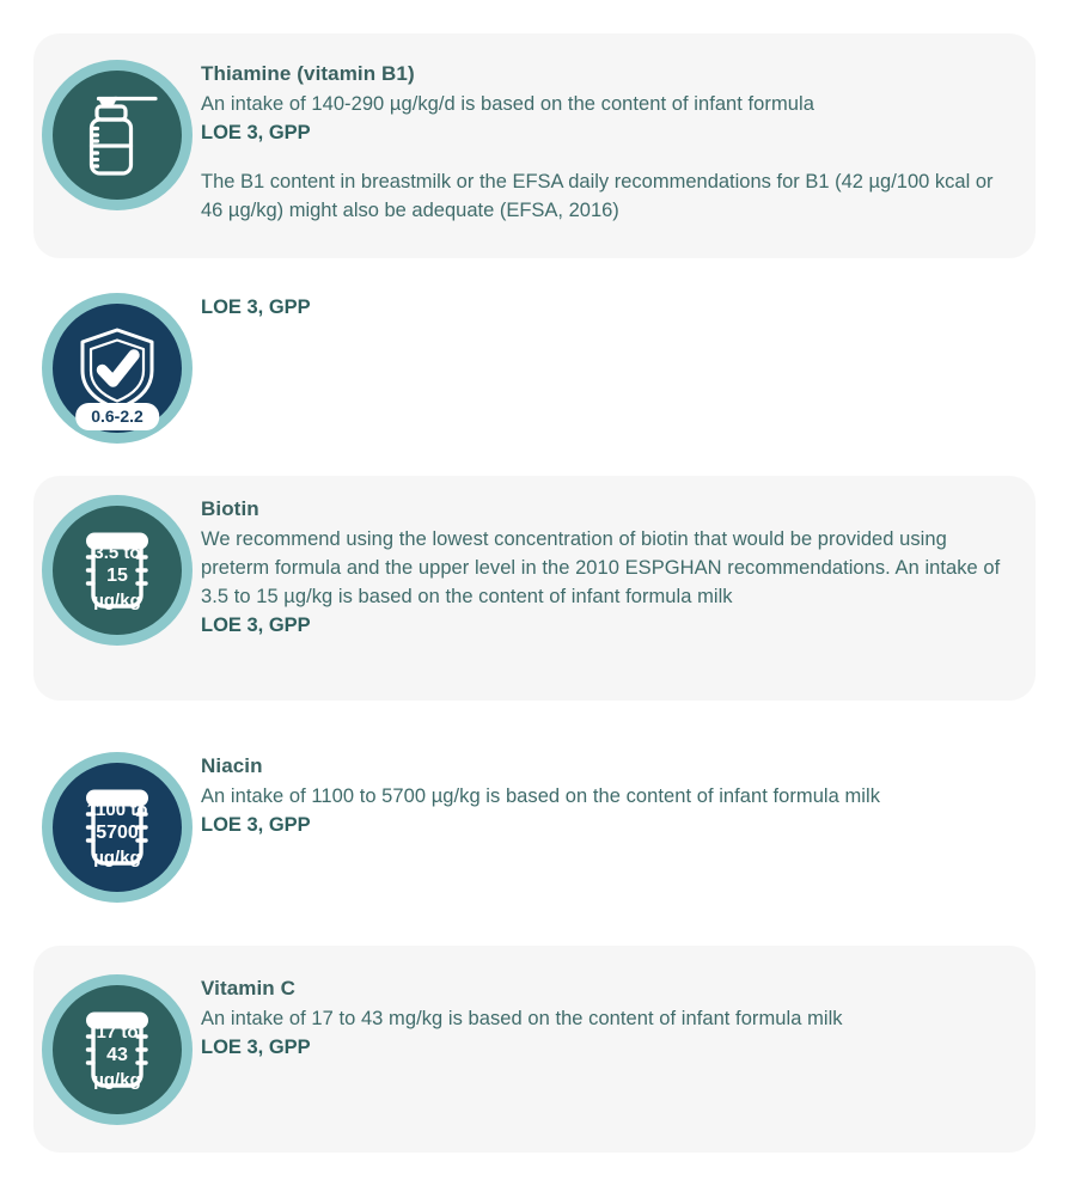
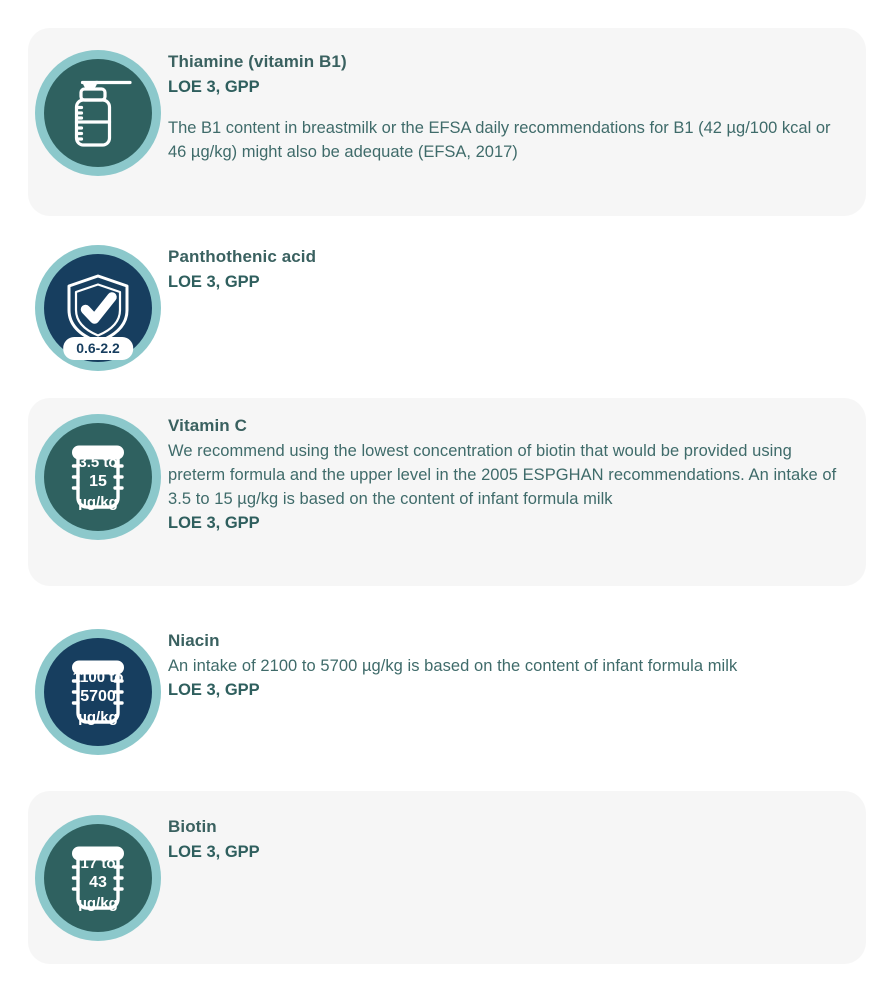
  Thiamine (vitamin B1)
- An intake of 140-290 µg/kg/d is based on the content of infant formula
  LOE 3, GPP
- The B1 content in breastmilk or the EFSA daily recommendations for B1 (42 µg/100 kcal or 46 µg/kg) might also be adequate (EFSA, 2016)
+ The B1 content in breastmilk or the EFSA daily recommendations for B1 (42 µg/100 kcal or 46 µg/kg) might also be adequate (EFSA, 2017)
  0.6-2.2
+ Panthothenic acid
  LOE 3, GPP
  3.5 to
  15
  µg/kg
- Biotin
+ Vitamin C
- We recommend using the lowest concentration of biotin that would be provided using preterm formula and the upper level in the 2010 ESPGHAN recommendations. An intake of 3.5 to 15 µg/kg is based on the content of infant formula milk
+ We recommend using the lowest concentration of biotin that would be provided using preterm formula and the upper level in the 2005 ESPGHAN recommendations. An intake of 3.5 to 15 µg/kg is based on the content of infant formula milk
  LOE 3, GPP
  1100 to
  5700
  µg/kg
  Niacin
- An intake of 1100 to 5700 µg/kg is based on the content of infant formula milk
+ An intake of 2100 to 5700 µg/kg is based on the content of infant formula milk
  LOE 3, GPP
  17 to
  43
  µg/kg
- Vitamin C
+ Biotin
- An intake of 17 to 43 mg/kg is based on the content of infant formula milk
  LOE 3, GPP
